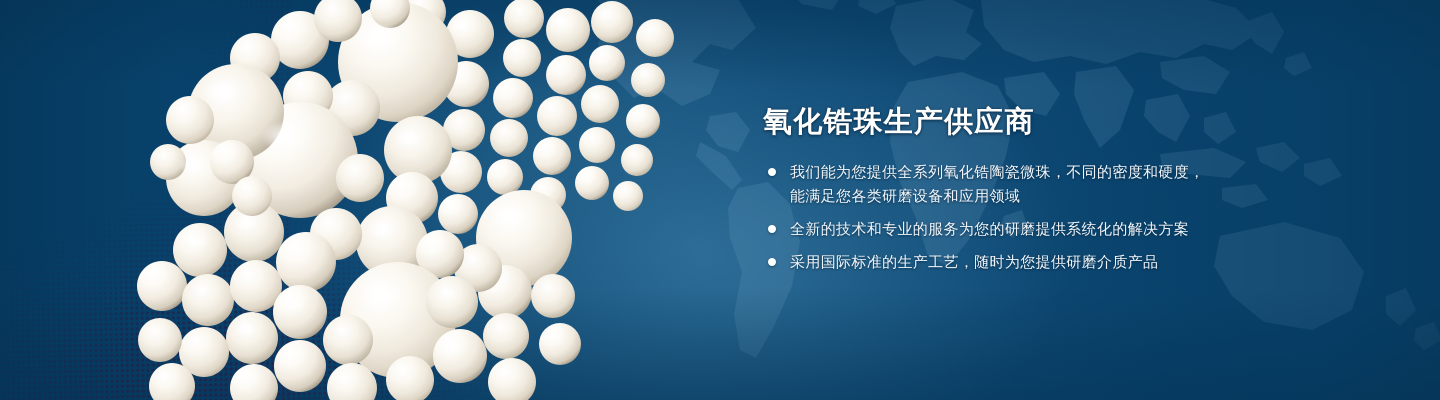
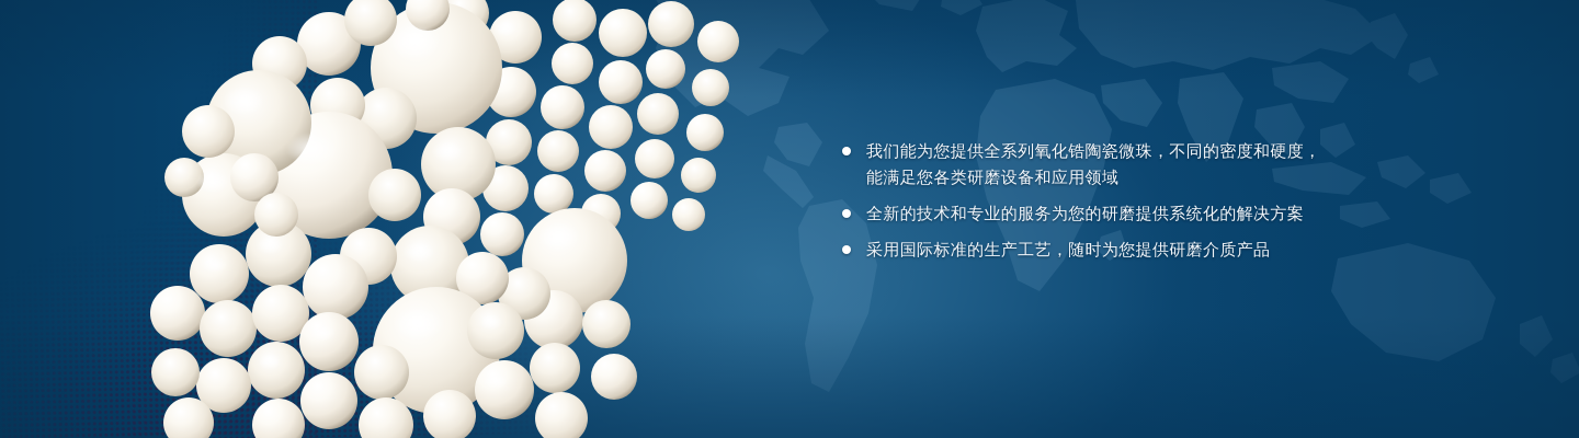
- 氧化锆珠生产供应商
  我们能为您提供全系列氧化锆陶瓷微珠，不同的密度和硬度，
  能满足您各类研磨设备和应用领域
  全新的技术和专业的服务为您的研磨提供系统化的解决方案
  采用国际标准的生产工艺，随时为您提供研磨介质产品
